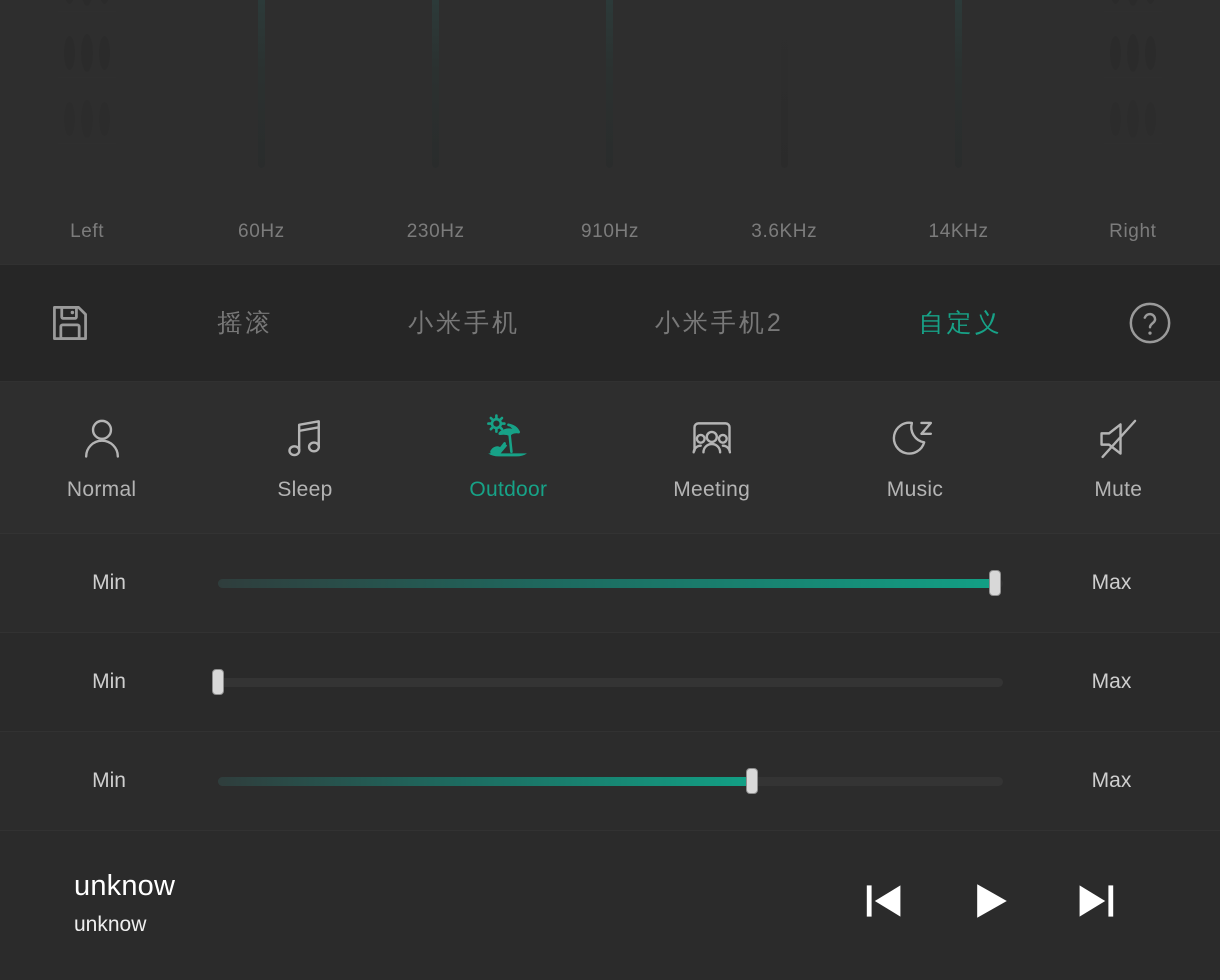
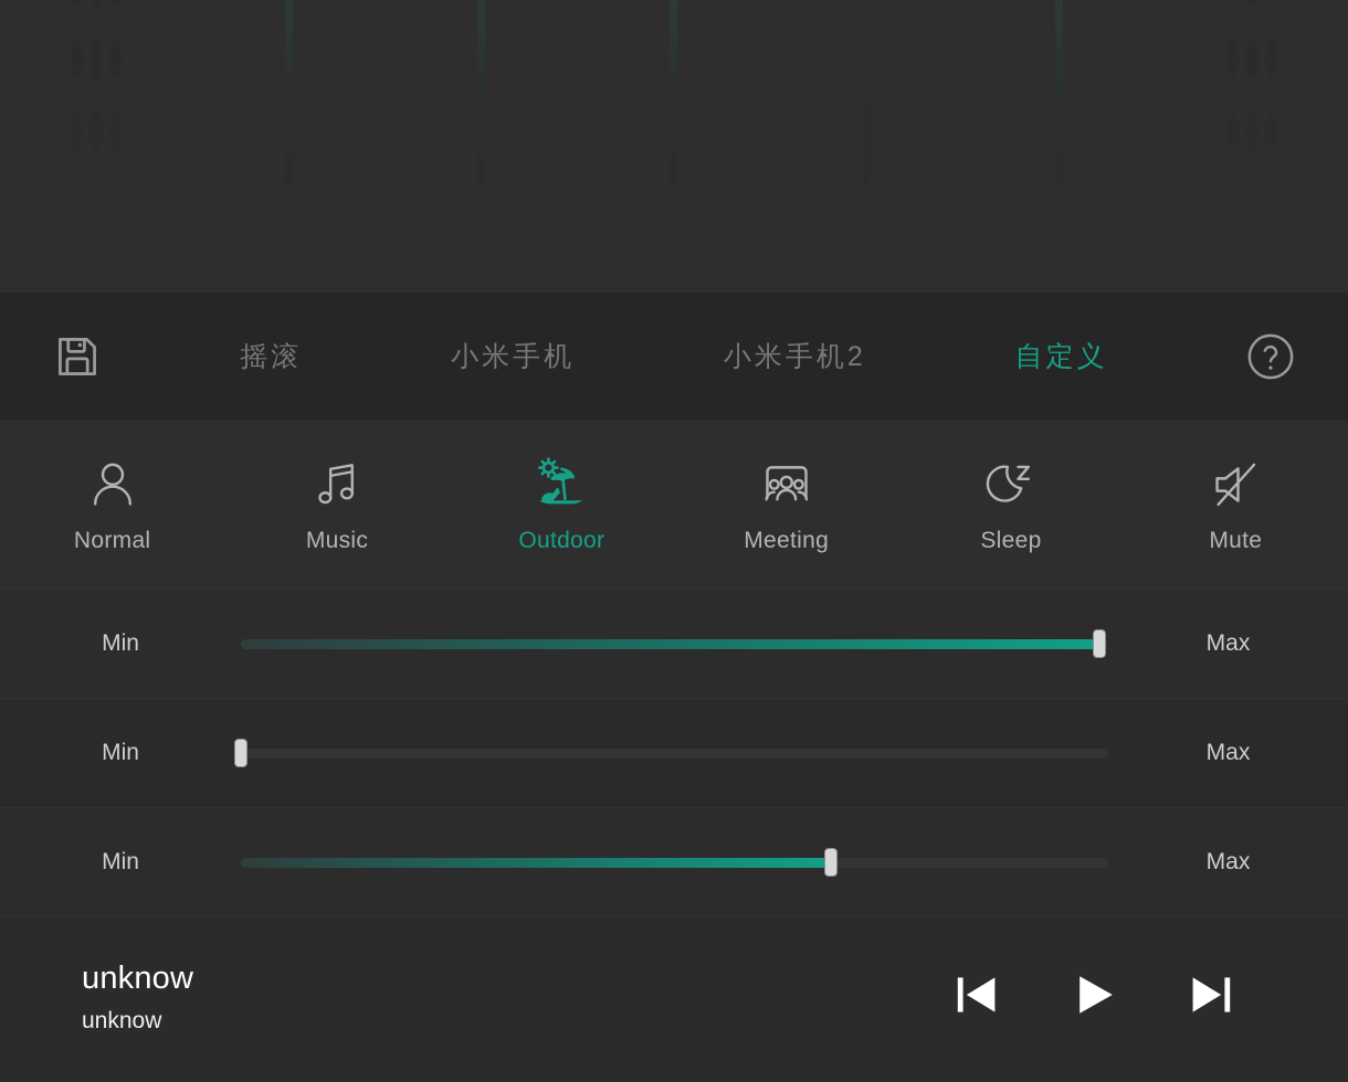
- Left
- 60Hz
- 230Hz
- 910Hz
- 3.6KHz
- 14KHz
- Right
  摇滚
  小米手机
  小米手机2
  自定义
  Normal
- Sleep
+ Music
  Outdoor
  Meeting
- Music
+ Sleep
  Mute
  Min
  Max
  Min
  Max
  Min
  Max
  unknow
  unknow
